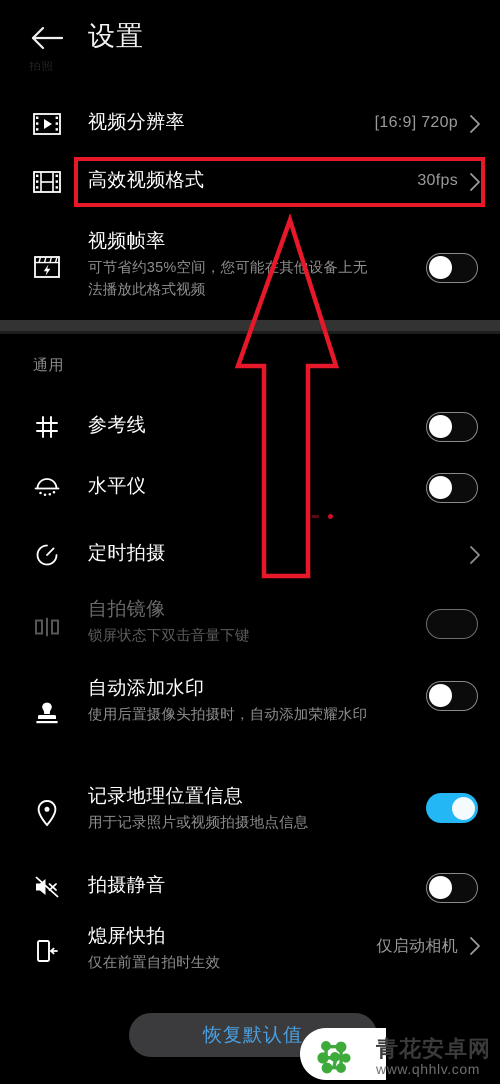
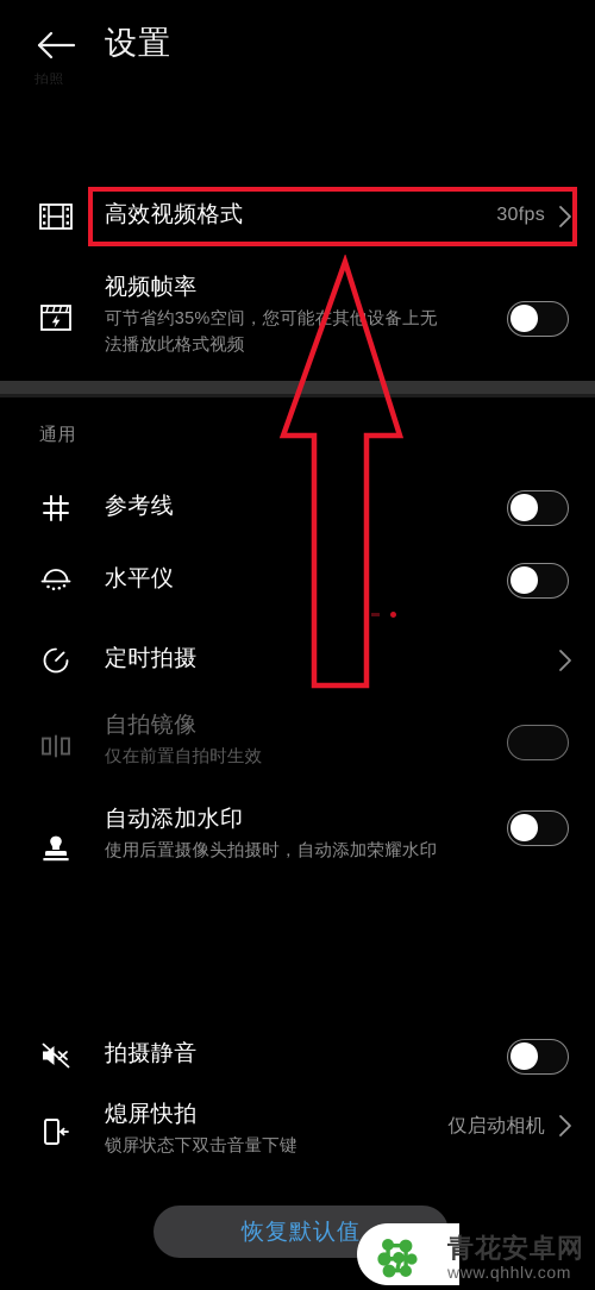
  设置
  拍照
- 视频分辨率
- [16:9] 720p
  高效视频格式
  30fps
  视频帧率
  可节省约35%空间，您可能其他设备上无法播放此格式视频
  通用
  参考线
  水平仪
  定时拍摄
  自拍镜像
- 锁屏状态下双击音量下键
+ 仅在前置自拍时生效
  自动添加水印
  使用后置摄像头拍摄时，自动添加荣耀水印
- 记录地理位置信息
- 用于记录照片或视频拍摄地点信息
  拍摄静音
  熄屏快拍
- 仅在前置自拍时生效
+ 锁屏状态下双击音量下键
  仅启动相机
  恢复默认值
  青花安卓网
  www.qhhlv.com
